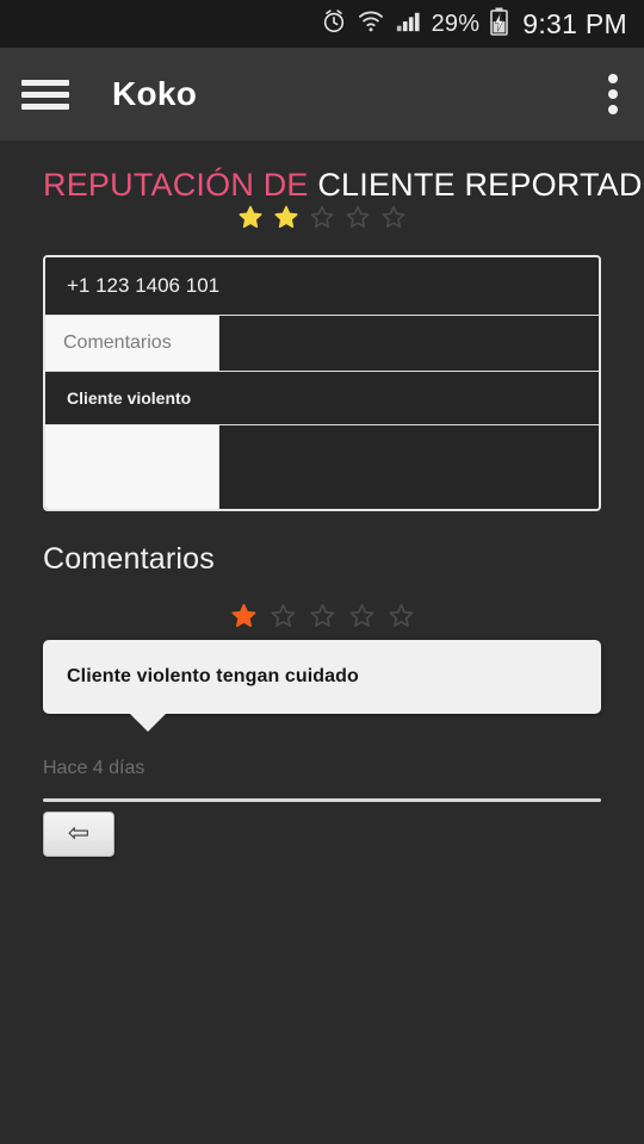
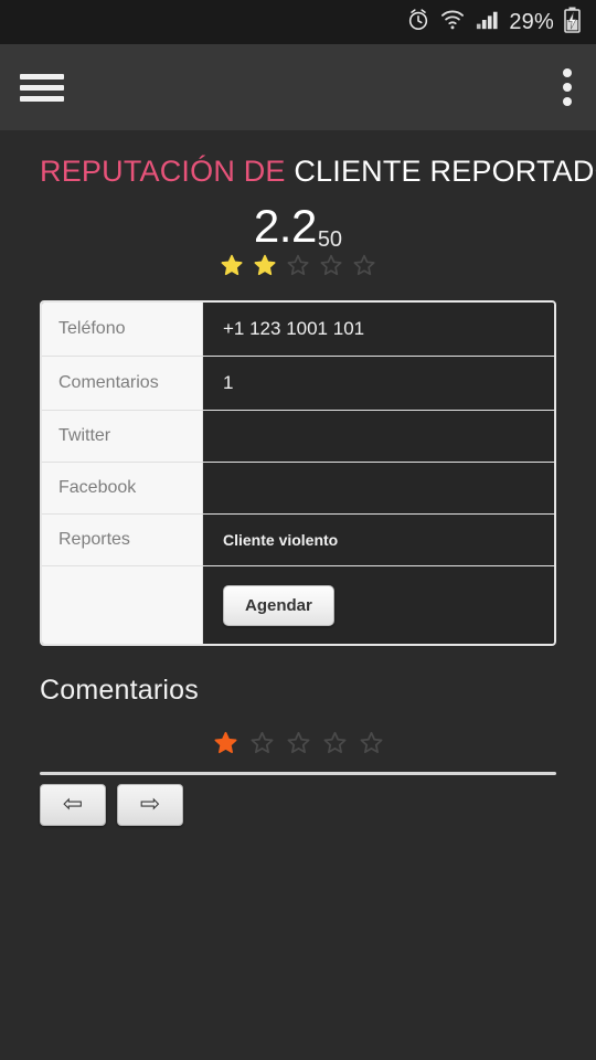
  29%
- 9:31 PM
- Koko
  REPUTACIÓN DE CLIENTE REPORTAD
+ 2.250
+ Teléfono
- +1 123 1406 101
+ +1 123 1001 101
  Comentarios
+ 1
+ Twitter
+ Facebook
+ Reportes
  Cliente violento
+ Agendar
  Comentarios
- Cliente violento tengan cuidado
- Hace 4 días
  ⇦
+ ⇨
